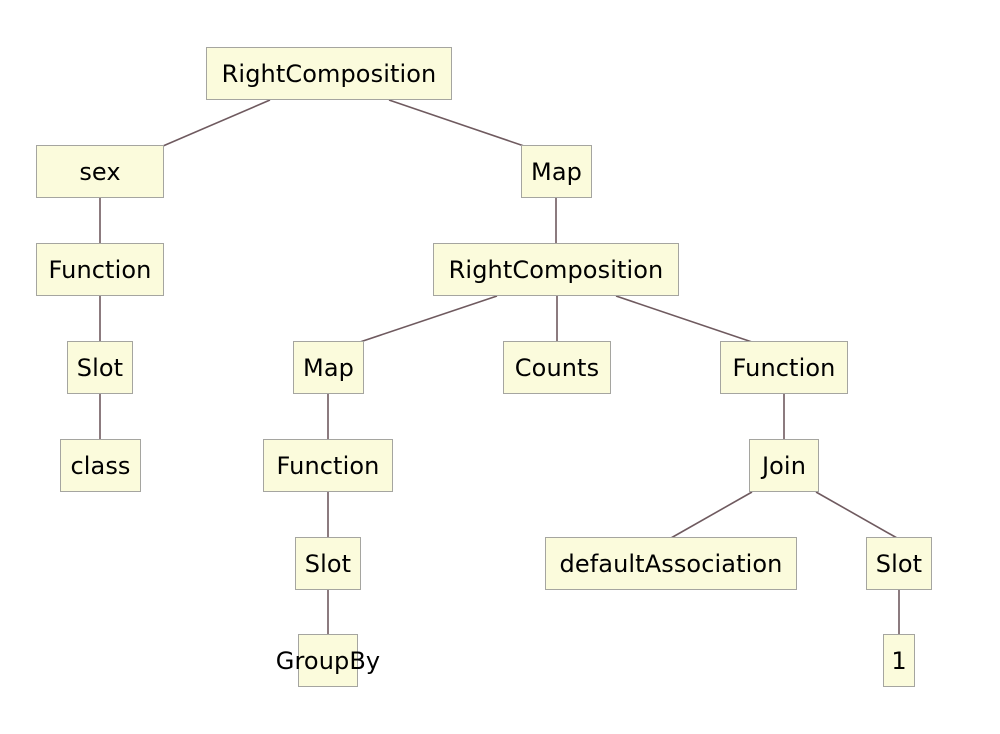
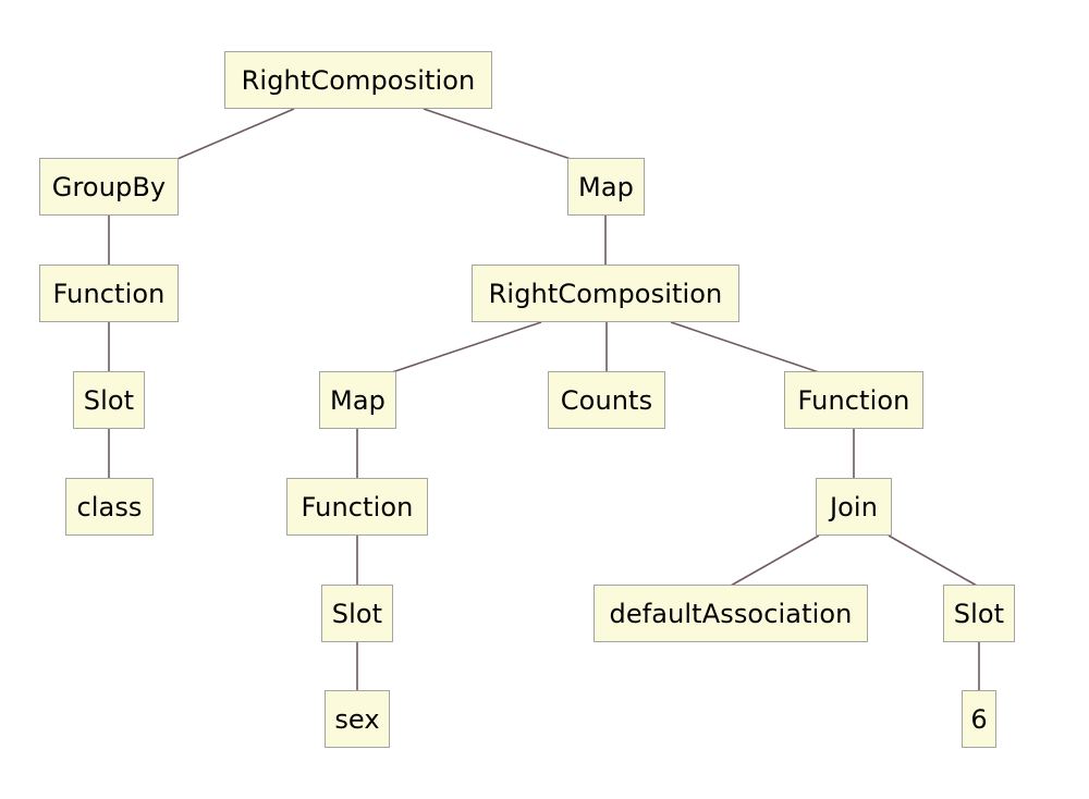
  RightComposition
- sex
+ GroupBy
  Map
  Function
  RightComposition
  Slot
  Map
  Counts
  Function
  class
  Function
  Join
  Slot
  defaultAssociation
  Slot
- GroupBy
+ sex
- 1
+ 6
